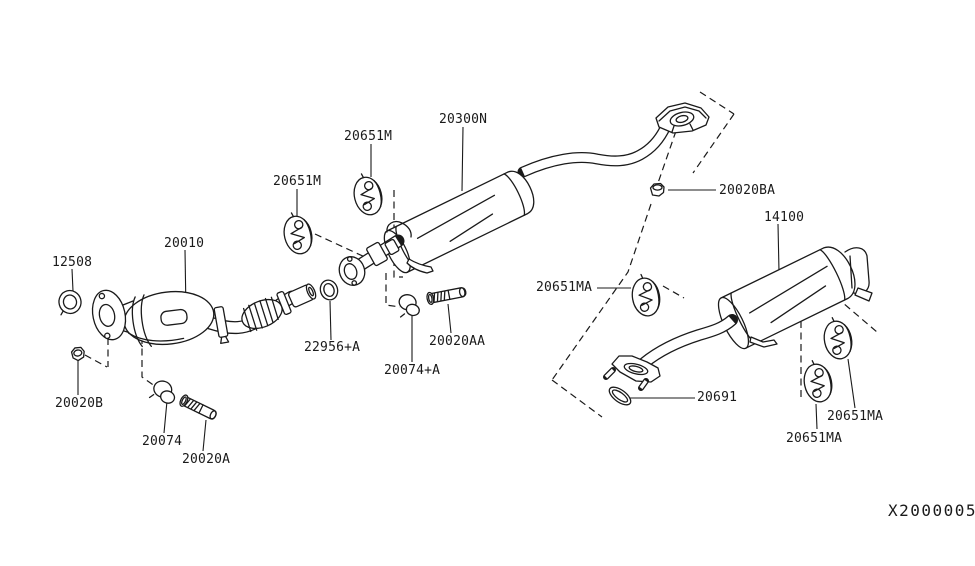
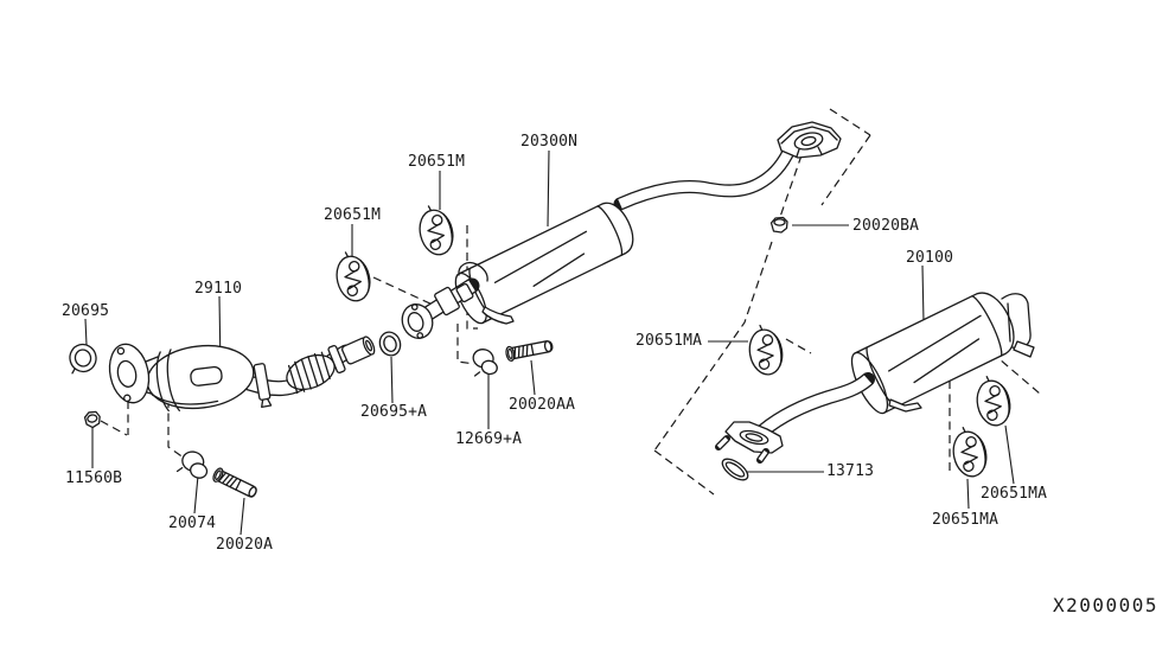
  20651M
  20651M
  20300N
  20020BA
- 14100
+ 20100
- 12508
+ 20695
- 20010
+ 29110
- 22956+A
+ 20695+A
- 20074+A
+ 12669+A
  20020AA
  20651MA
- 20020B
+ 11560B
  20074
  20020A
- 20691
+ 13713
  20651MA
  20651MA
  X2000005
